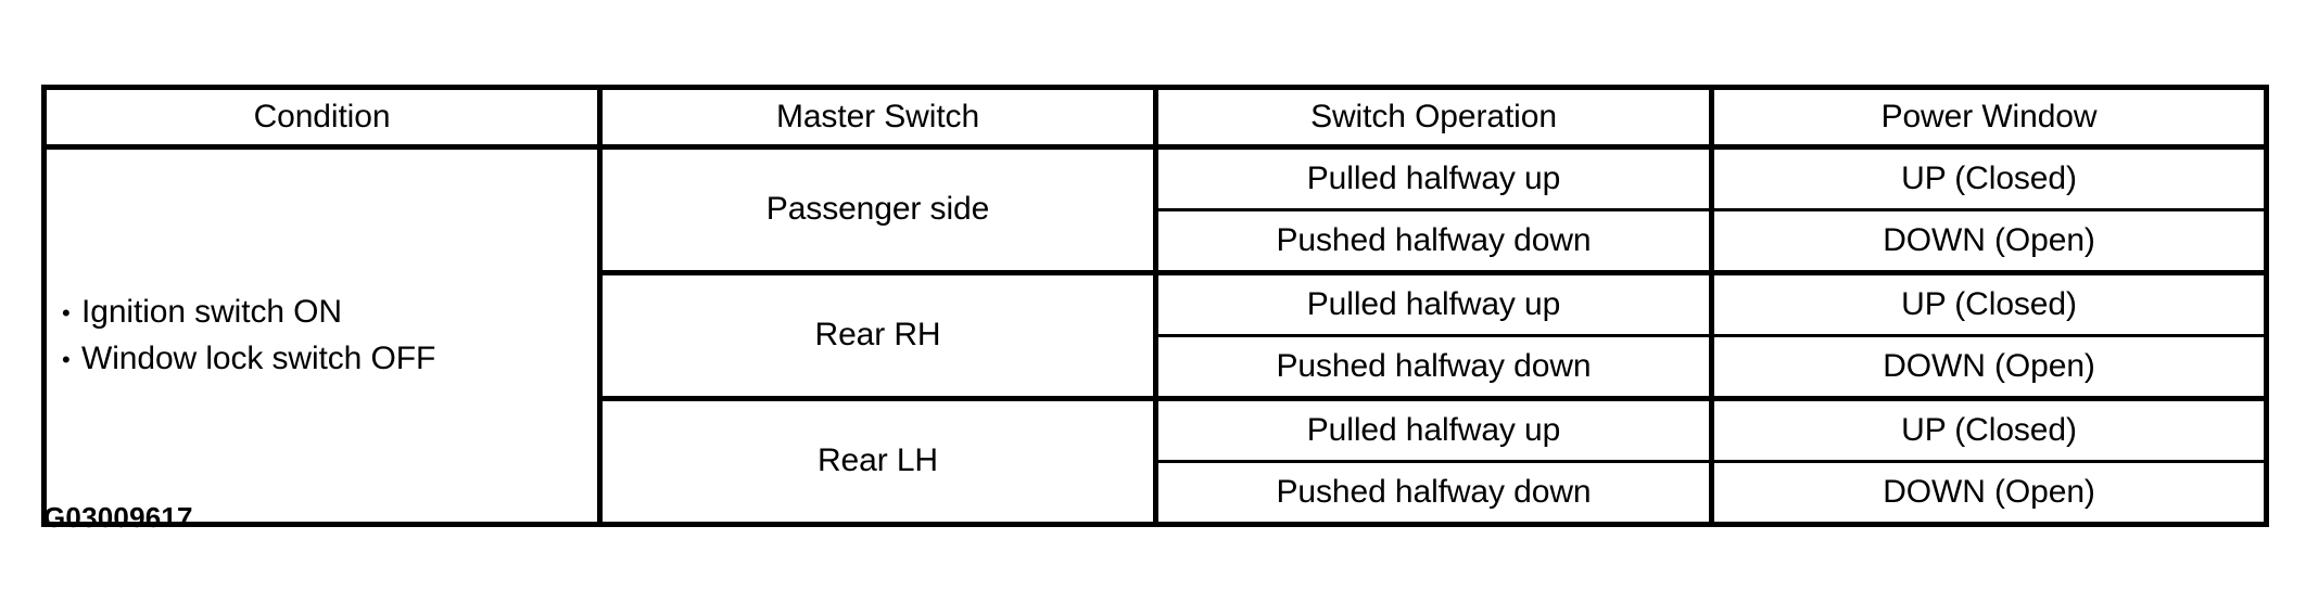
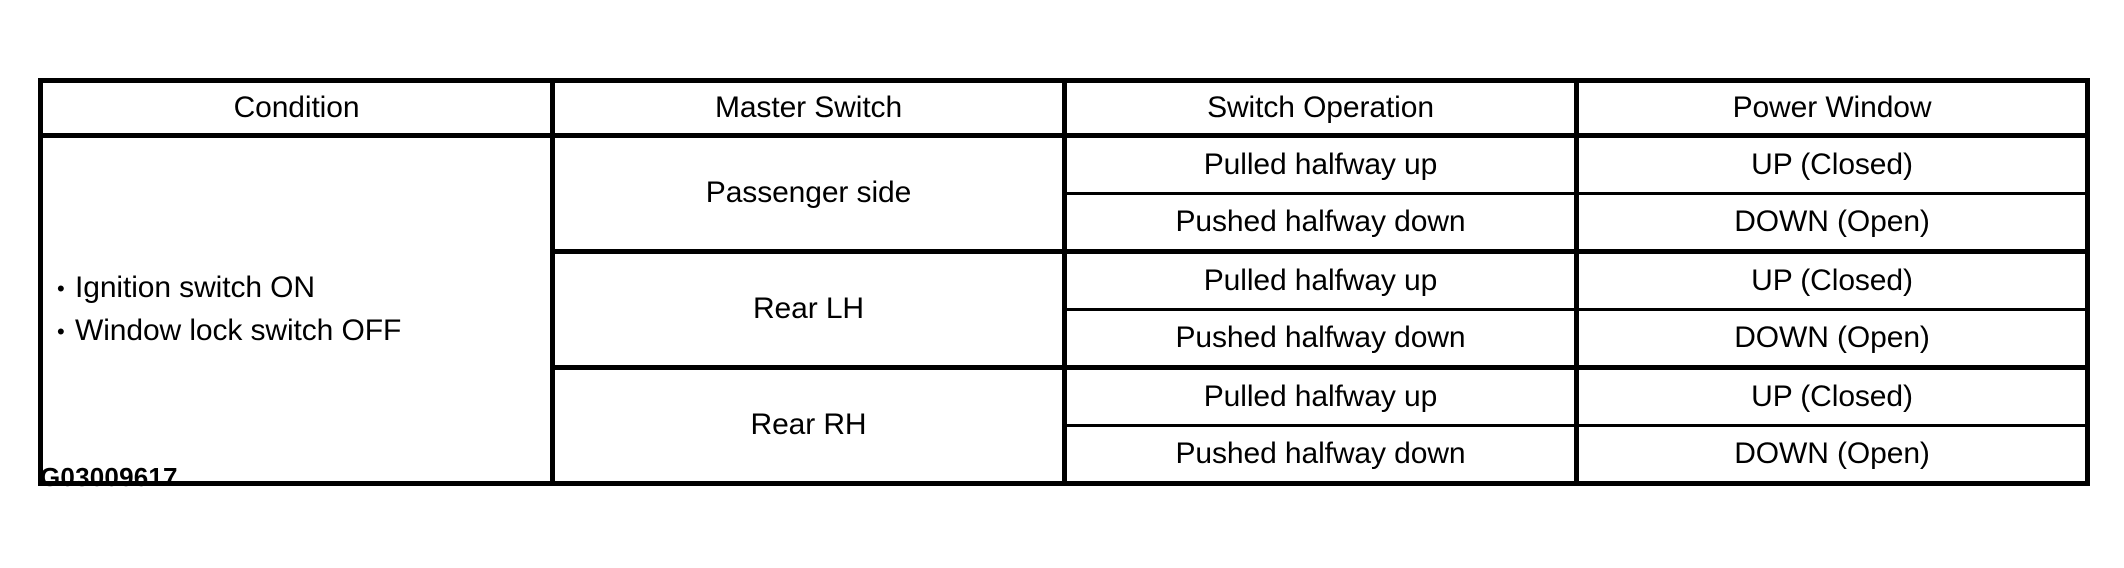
  Condition	Master Switch	Switch Operation	Power Window
  • Ignition switch ON • Window lock switch OFF	Passenger side	Pulled halfway up	UP (Closed)
  Pushed halfway down	DOWN (Open)
- Rear RH	Pulled halfway up	UP (Closed)
+ Rear LH	Pulled halfway up	UP (Closed)
  Pushed halfway down	DOWN (Open)
- Rear LH	Pulled halfway up	UP (Closed)
+ Rear RH	Pulled halfway up	UP (Closed)
  Pushed halfway down	DOWN (Open)
  G03009617
